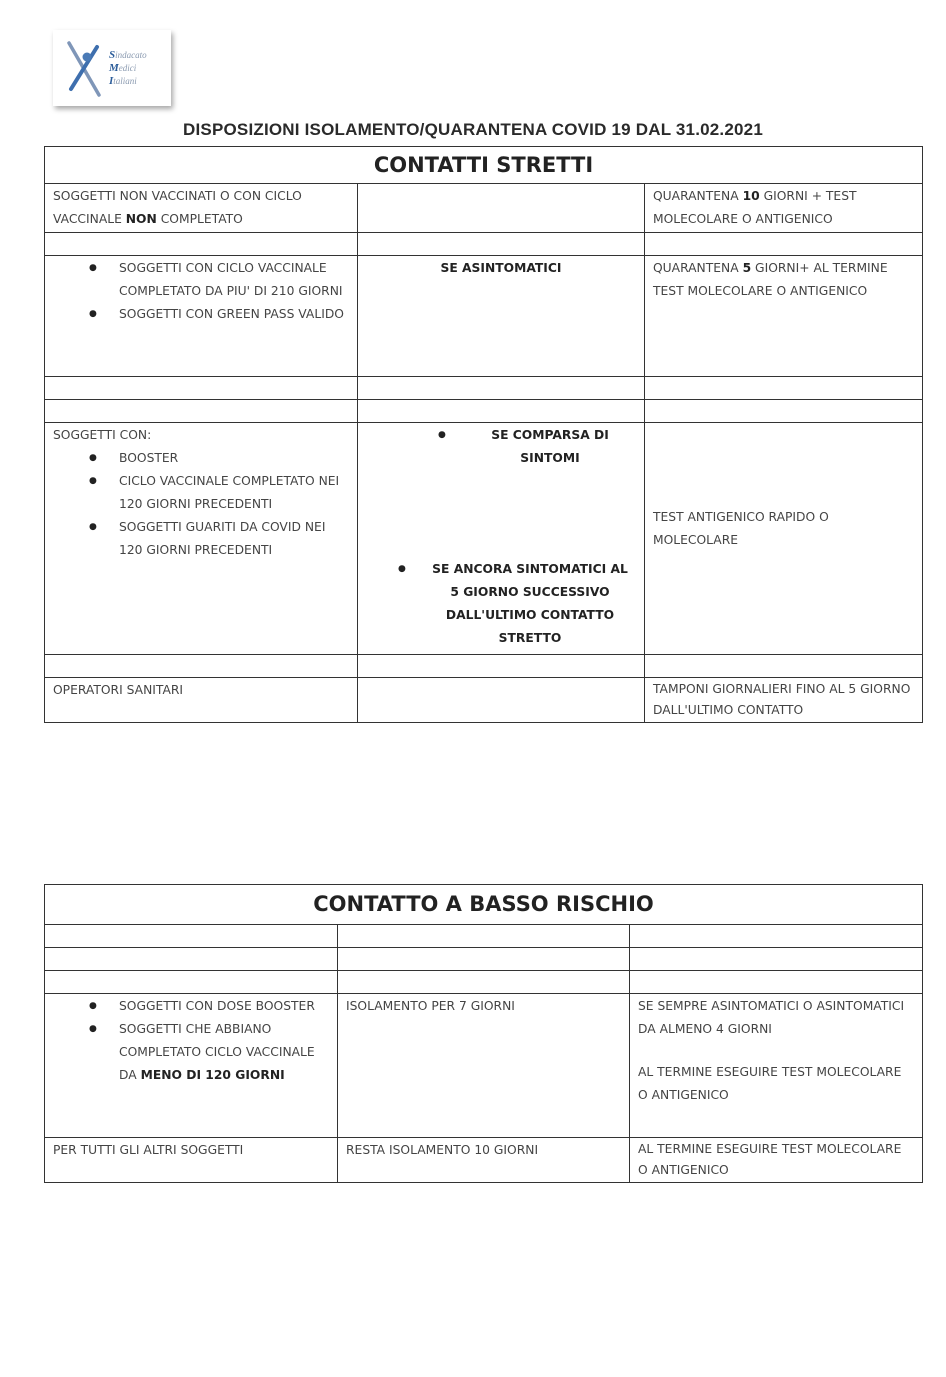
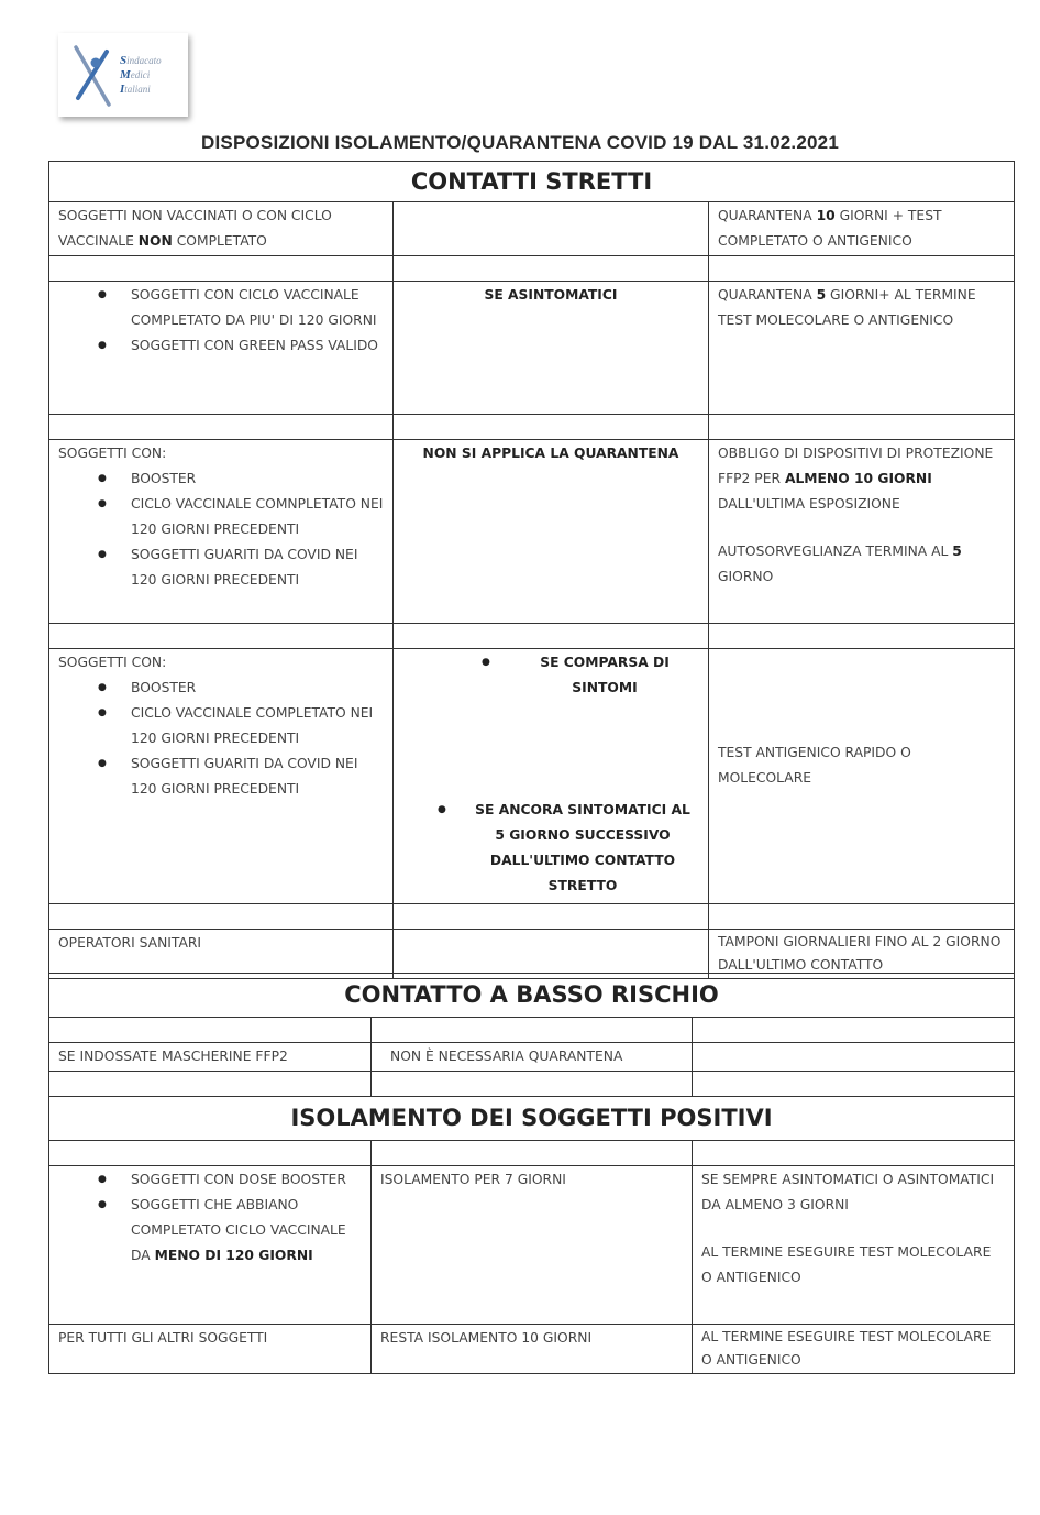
  Sindacato
  Medici
  Italiani
  DISPOSIZIONI ISOLAMENTO/QUARANTENA COVID 19 DAL 31.02.2021
  CONTATTI STRETTI
- SOGGETTI NON VACCINATI O CON CICLO VACCINALE NON COMPLETATO		QUARANTENA 10 GIORNI + TEST MOLECOLARE O ANTIGENICO
+ SOGGETTI NON VACCINATI O CON CICLO VACCINALE NON COMPLETATO		QUARANTENA 10 GIORNI + TEST COMPLETATO O ANTIGENICO
- SOGGETTI CON CICLO VACCINALE COMPLETATO DA PIU' DI 210 GIORNI SOGGETTI CON GREEN PASS VALIDO	SE ASINTOMATICI	QUARANTENA 5 GIORNI+ AL TERMINE TEST MOLECOLARE O ANTIGENICO
+ SOGGETTI CON CICLO VACCINALE COMPLETATO DA PIU' DI 120 GIORNI SOGGETTI CON GREEN PASS VALIDO	SE ASINTOMATICI	QUARANTENA 5 GIORNI+ AL TERMINE TEST MOLECOLARE O ANTIGENICO
+ SOGGETTI CON: BOOSTER CICLO VACCINALE COMNPLETATO NEI 120 GIORNI PRECEDENTI SOGGETTI GUARITI DA COVID NEI 120 GIORNI PRECEDENTI	NON SI APPLICA LA QUARANTENA	OBBLIGO DI DISPOSITIVI DI PROTEZIONE FFP2 PER ALMENO 10 GIORNI DALL'ULTIMA ESPOSIZIONE AUTOSORVEGLIANZA TERMINA AL 5 GIORNO
  SOGGETTI CON: BOOSTER CICLO VACCINALE COMPLETATO NEI 120 GIORNI PRECEDENTI SOGGETTI GUARITI DA COVID NEI 120 GIORNI PRECEDENTI	SE COMPARSA DI SINTOMI SE ANCORA SINTOMATICI AL 5 GIORNO SUCCESSIVO DALL'ULTIMO CONTATTO STRETTO	TEST ANTIGENICO RAPIDO O MOLECOLARE
- OPERATORI SANITARI		TAMPONI GIORNALIERI FINO AL 5 GIORNO DALL'ULTIMO CONTATTO
+ OPERATORI SANITARI		TAMPONI GIORNALIERI FINO AL 2 GIORNO DALL'ULTIMO CONTATTO
  CONTATTO A BASSO RISCHIO
+ SE INDOSSATE MASCHERINE FFP2	NON È NECESSARIA QUARANTENA
+ ISOLAMENTO DEI SOGGETTI POSITIVI
- SOGGETTI CON DOSE BOOSTER SOGGETTI CHE ABBIANO COMPLETATO CICLO VACCINALE DA MENO DI 120 GIORNI	ISOLAMENTO PER 7 GIORNI	SE SEMPRE ASINTOMATICI O ASINTOMATICI DA ALMENO 4 GIORNI AL TERMINE ESEGUIRE TEST MOLECOLARE O ANTIGENICO
+ SOGGETTI CON DOSE BOOSTER SOGGETTI CHE ABBIANO COMPLETATO CICLO VACCINALE DA MENO DI 120 GIORNI	ISOLAMENTO PER 7 GIORNI	SE SEMPRE ASINTOMATICI O ASINTOMATICI DA ALMENO 3 GIORNI AL TERMINE ESEGUIRE TEST MOLECOLARE O ANTIGENICO
  PER TUTTI GLI ALTRI SOGGETTI	RESTA ISOLAMENTO 10 GIORNI	AL TERMINE ESEGUIRE TEST MOLECOLARE O ANTIGENICO
